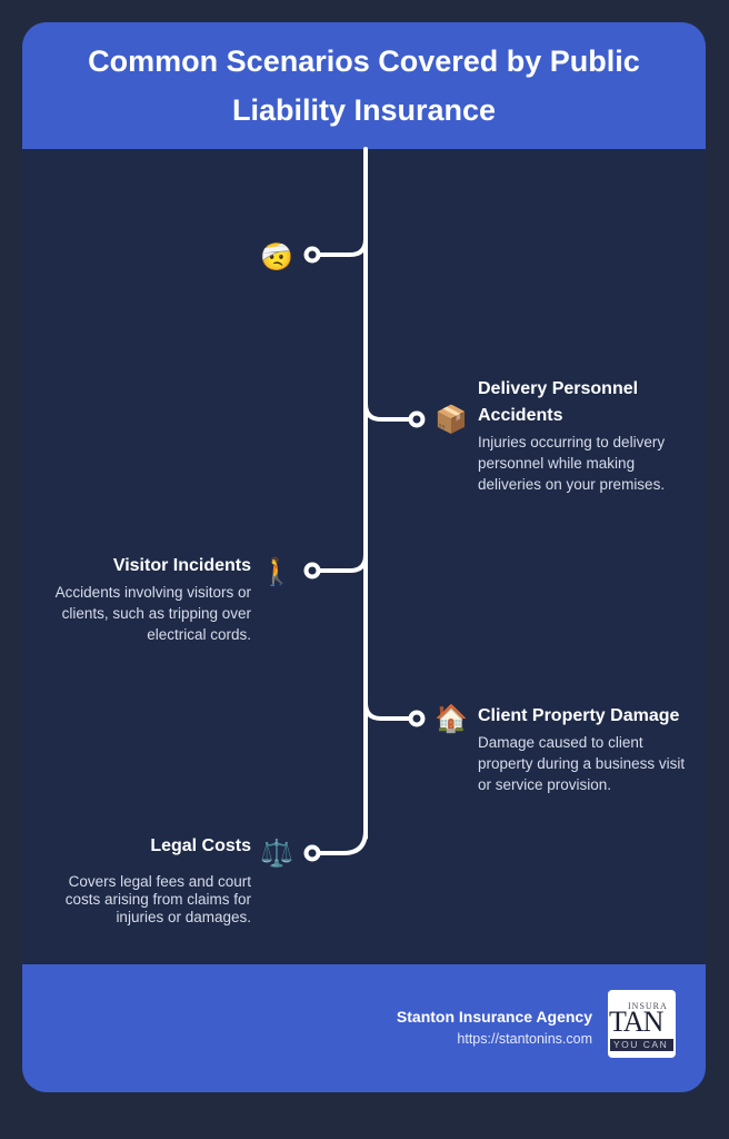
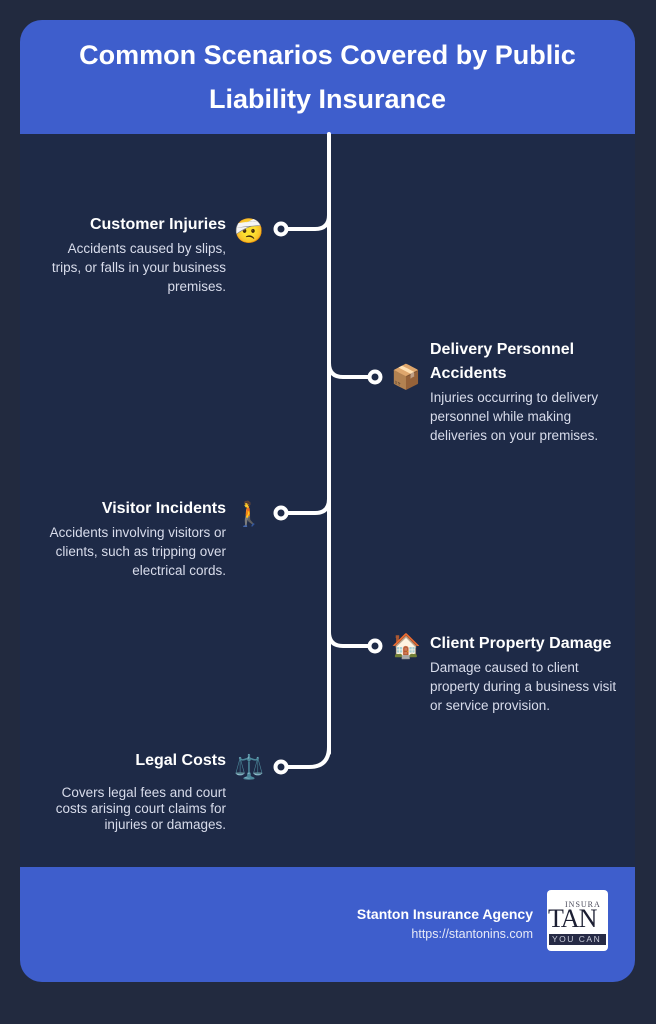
  Common Scenarios Covered by Public Liability Insurance
+ Customer Injuries
+ Accidents caused by slips, trips, or falls in your business premises.
  🤕
  Delivery Personnel Accidents
  Injuries occurring to delivery personnel while making deliveries on your premises.
  📦
  Visitor Incidents
  Accidents involving visitors or clients, such as tripping over electrical cords.
  🚶
  Client Property Damage
  Damage caused to client property during a business visit or service provision.
  🏠
  Legal Costs
- Covers legal fees and court costs arising from claims for injuries or damages.
+ Covers legal fees and court costs arising court claims for injuries or damages.
  ⚖️
  Stanton Insurance Agency
  https://stantonins.com
  INSURA
  TAN
  YOU CAN
